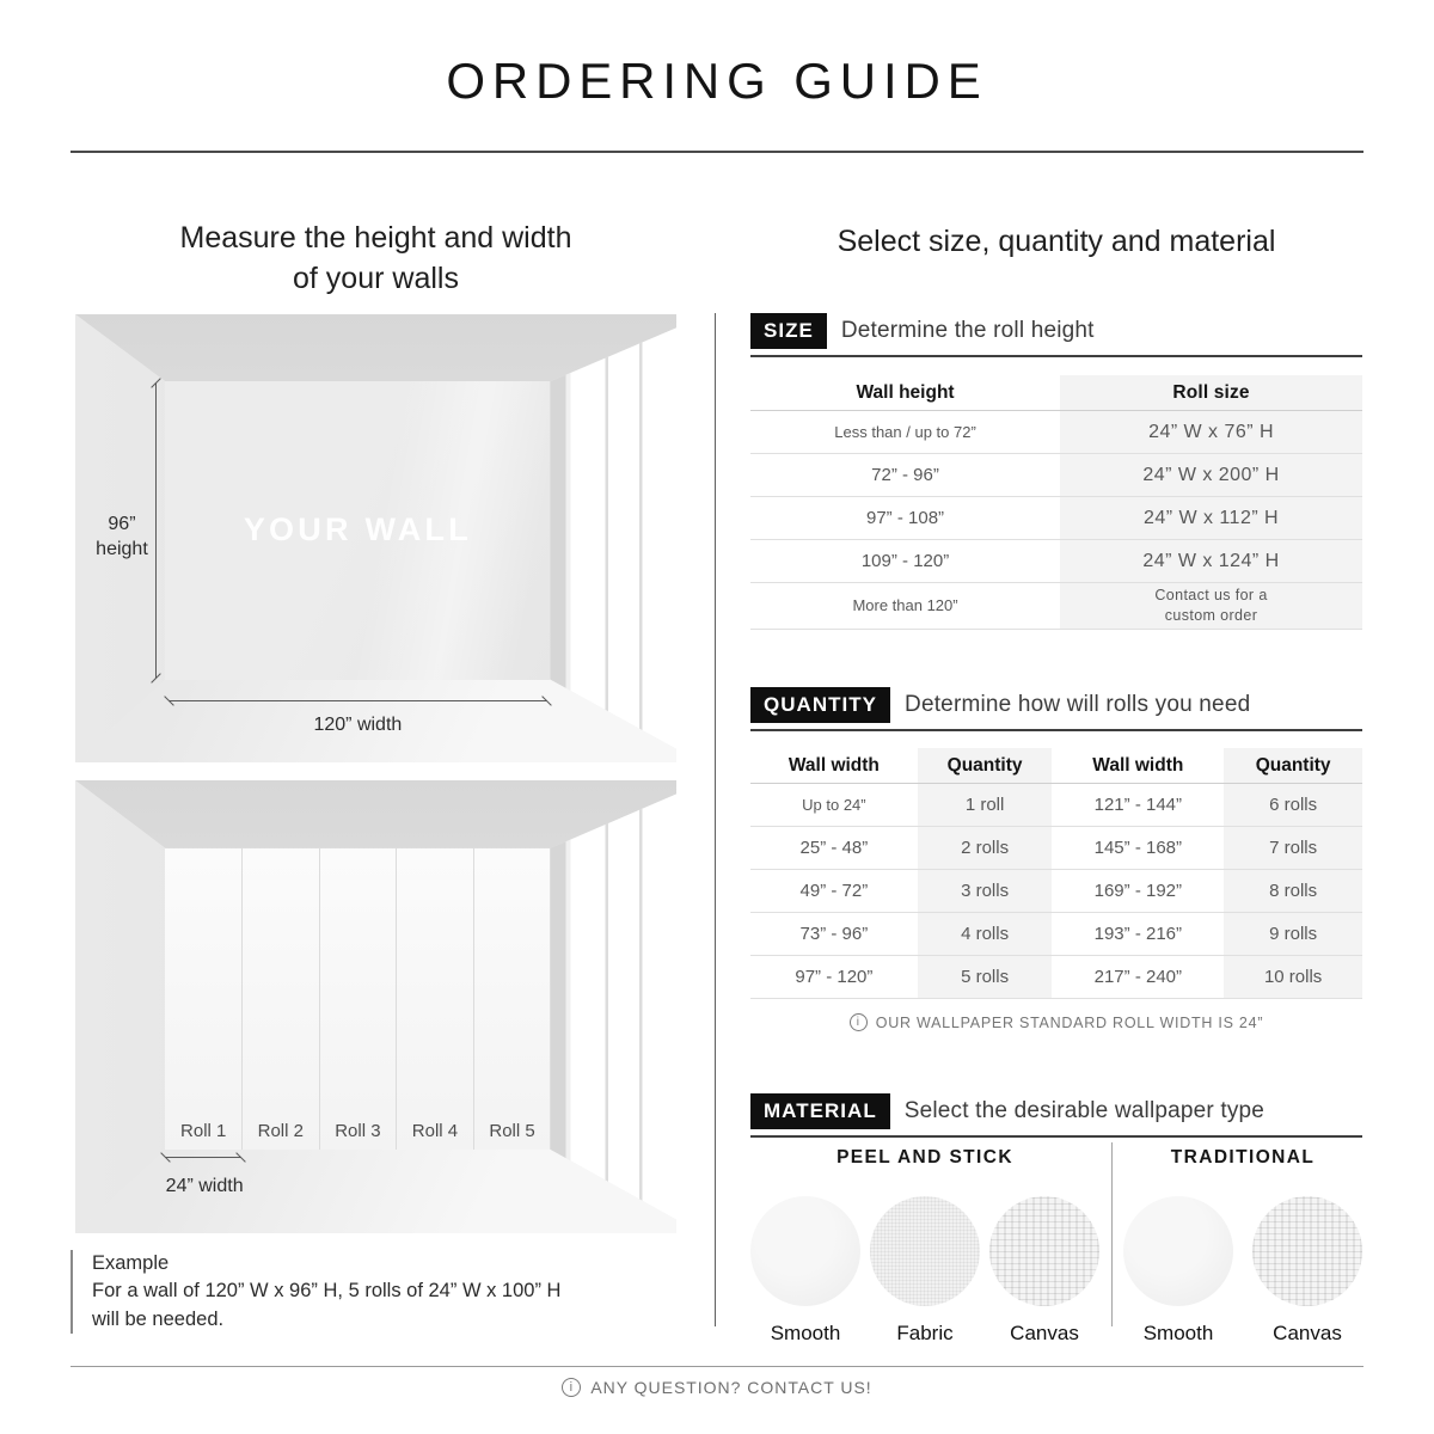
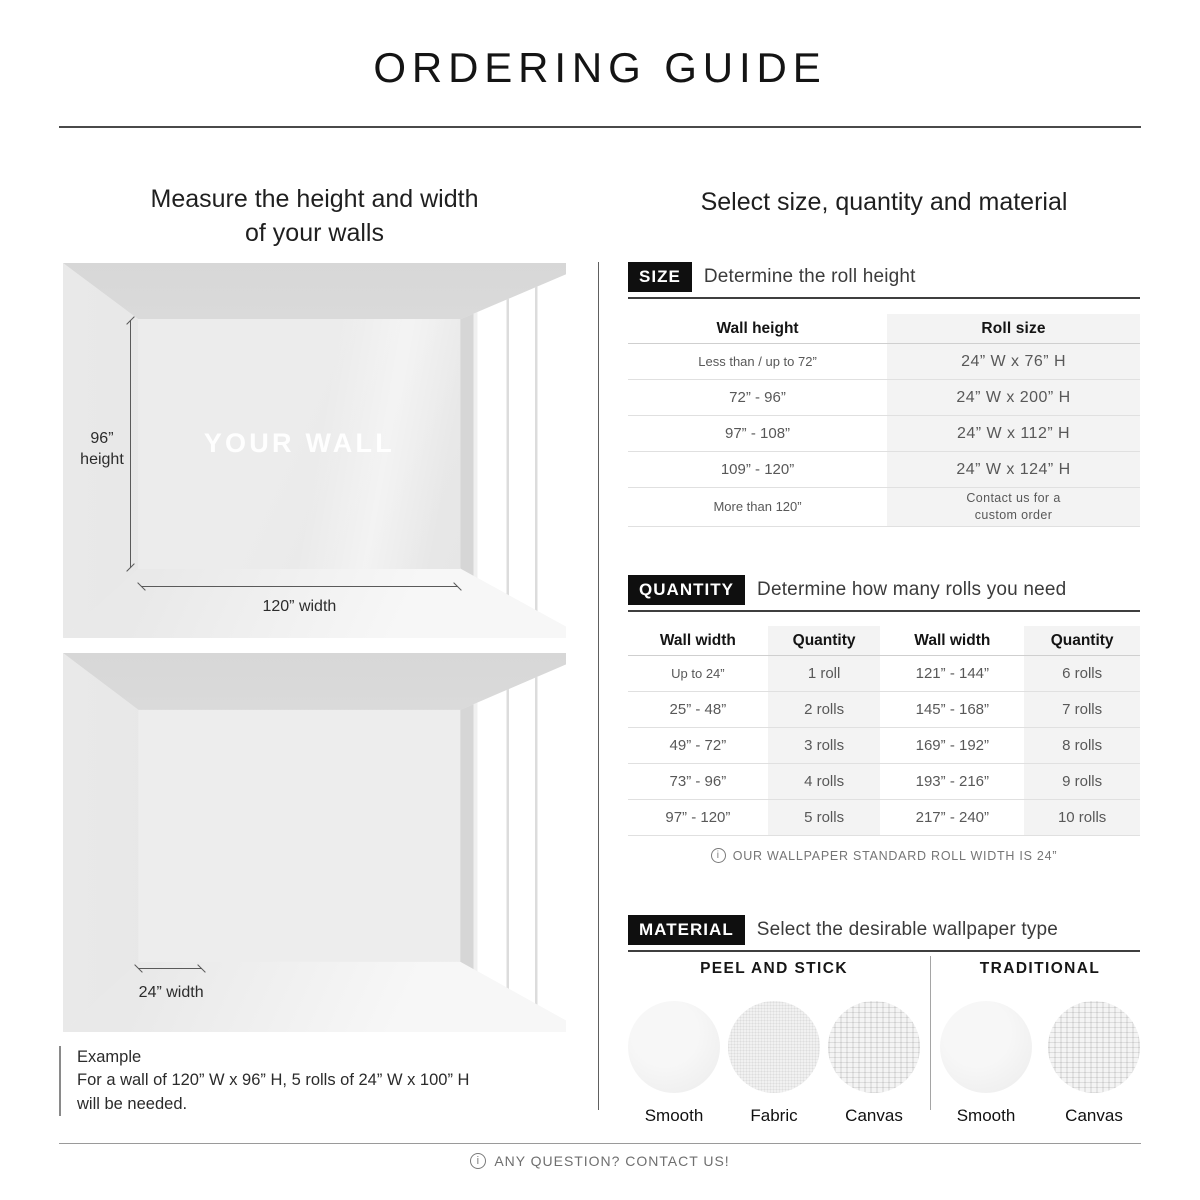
  ORDERING GUIDE
  Measure the height and width
  of your walls
  Select size, quantity and material
  96”
  height
  120” width
- Roll 1
- Roll 2
- Roll 3
- Roll 4
- Roll 5
  24” width
  Example
  For a wall of 120” W x 96” H, 5 rolls of 24” W x 100” H
  will be needed.
  SIZE
  Determine the roll height
  Wall height
  Roll size
  Less than / up to 72”
  24” W x 76” H
  72” - 96”
  24” W x 200” H
  97” - 108”
  24” W x 112” H
  109” - 120”
  24” W x 124” H
  More than 120”
  Contact us for a
  custom order
  QUANTITY
- Determine how will rolls you need
+ Determine how many rolls you need
  Wall width
  Quantity
  Wall width
  Quantity
  Up to 24”
  1 roll
  121” - 144”
  6 rolls
  25” - 48”
  2 rolls
  145” - 168”
  7 rolls
  49” - 72”
  3 rolls
  169” - 192”
  8 rolls
  73” - 96”
  4 rolls
  193” - 216”
  9 rolls
  97” - 120”
  5 rolls
  217” - 240”
  10 rolls
  i
  OUR WALLPAPER STANDARD ROLL WIDTH IS 24”
  MATERIAL
  Select the desirable wallpaper type
  PEEL AND STICK
  Smooth
  Fabric
  Canvas
  TRADITIONAL
  Smooth
  Canvas
  i
  ANY QUESTION? CONTACT US!
